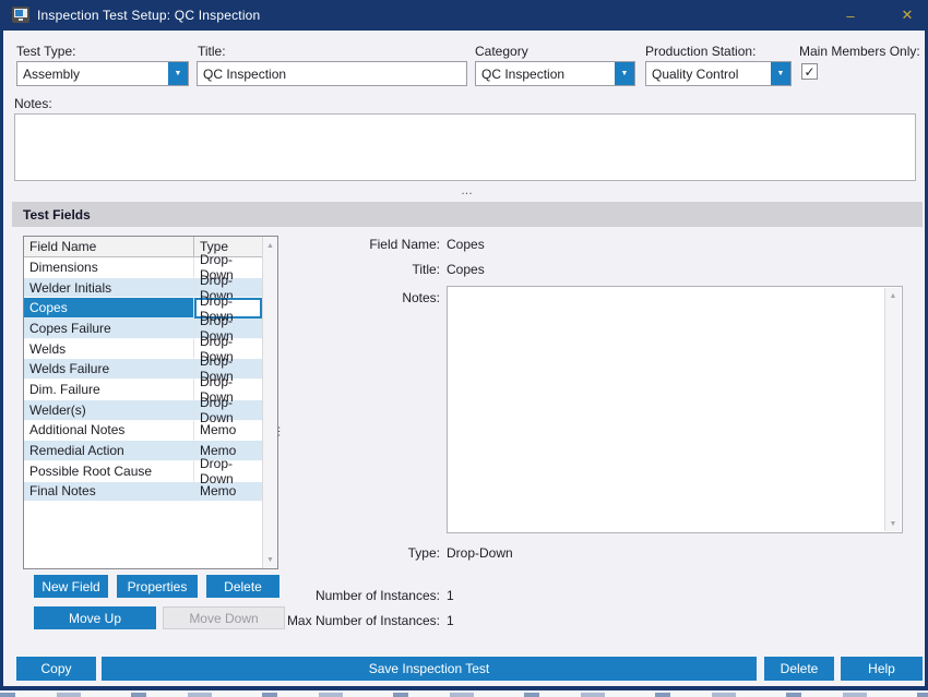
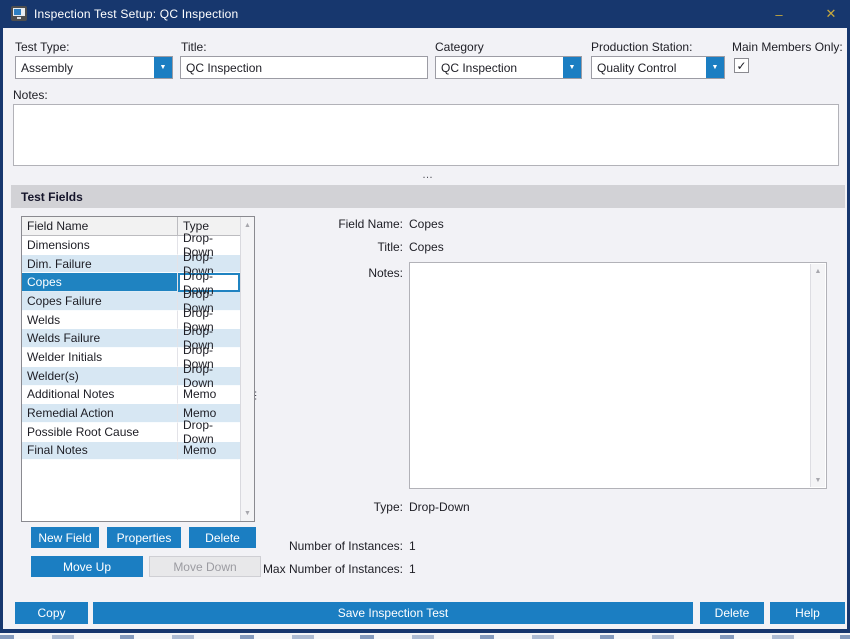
  Inspection Test Setup: QC Inspection
  –
  ✕
  Test Type:
  Title:
  Category
  Production Station:
  Main Members Only:
  Assembly
  QC Inspection
  QC Inspection
  Quality Control
  ✓
  Notes:
  …
  Test Fields
  Field Name
  Type
  Dimensions
  Drop-Down
- Welder Initials
+ Dim. Failure
  Drop-Down
  Copes
  Drop-Down
  Copes Failure
  Drop-Down
  Welds
  Drop-Down
  Welds Failure
  Drop-Down
- Dim. Failure
+ Welder Initials
  Drop-Down
  Welder(s)
  Drop-Down
  Additional Notes
  Memo
  Remedial Action
  Memo
  Possible Root Cause
  Drop-Down
  Final Notes
  Memo
  New Field
  Properties
  Delete
  Move Up
  Move Down
  Field Name:
  Copes
  Title:
  Copes
  Notes:
  Type:
  Drop-Down
  Number of Instances:
  1
  Max Number of Instances:
  1
  Copy
  Save Inspection Test
  Delete
  Help
